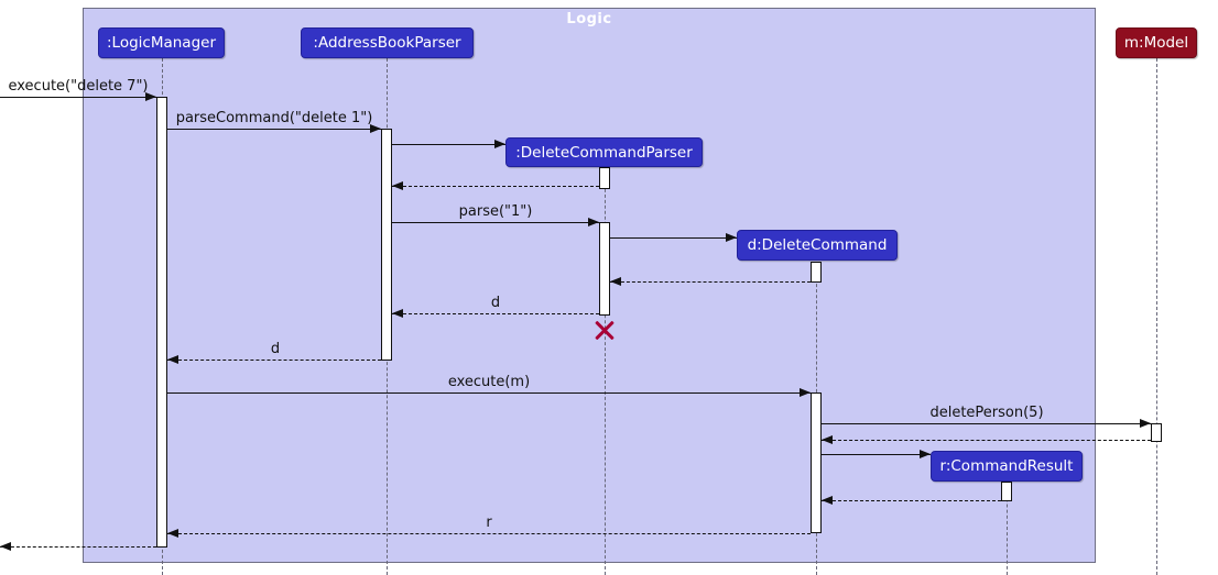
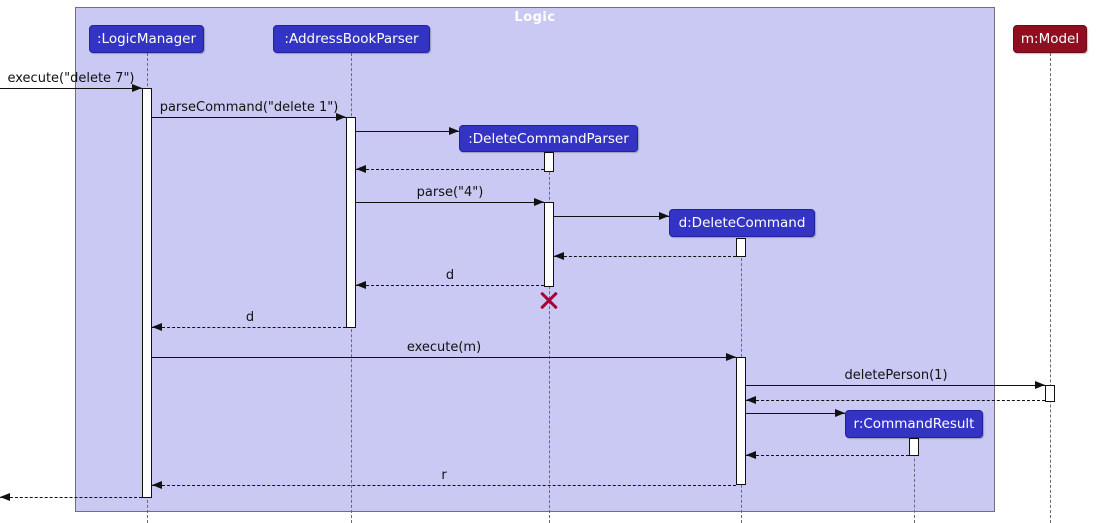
  Logic
  execute("delete 7")
  parseCommand("delete 1")
- parse("1")
+ parse("4")
  d
  d
  execute(m)
- deletePerson(5)
+ deletePerson(1)
  r
  :LogicManager
  :AddressBookParser
  :DeleteCommandParser
  d:DeleteCommand
  r:CommandResult
  m:Model
